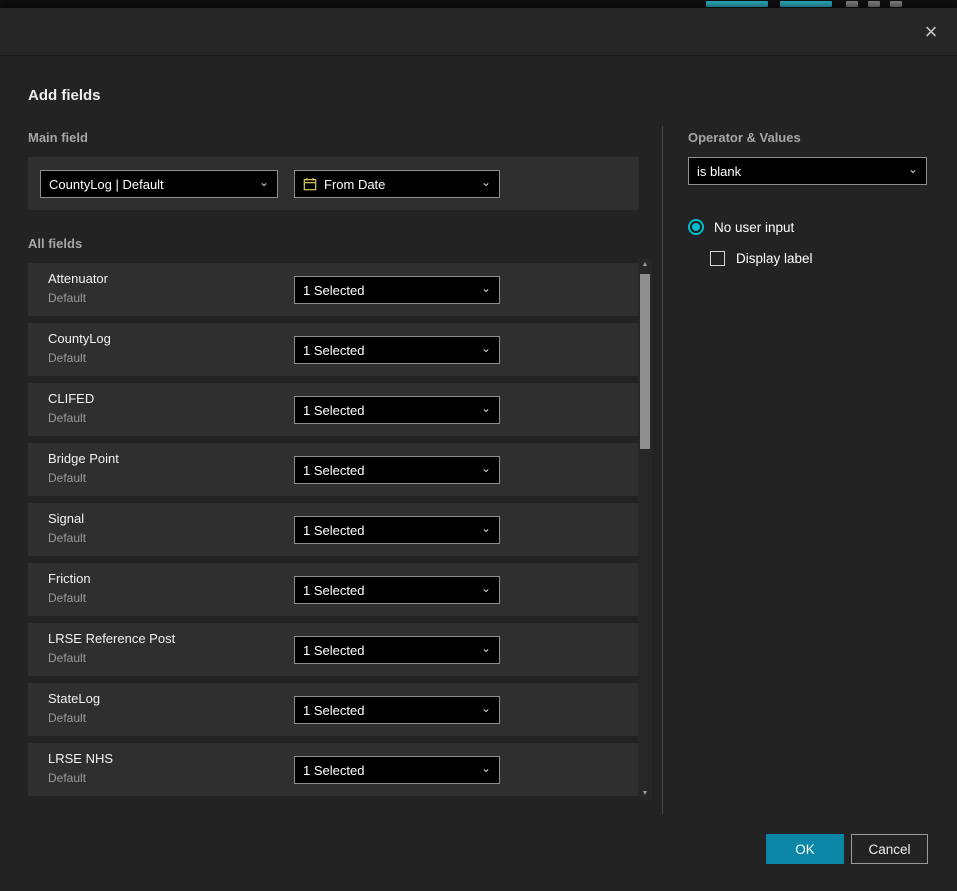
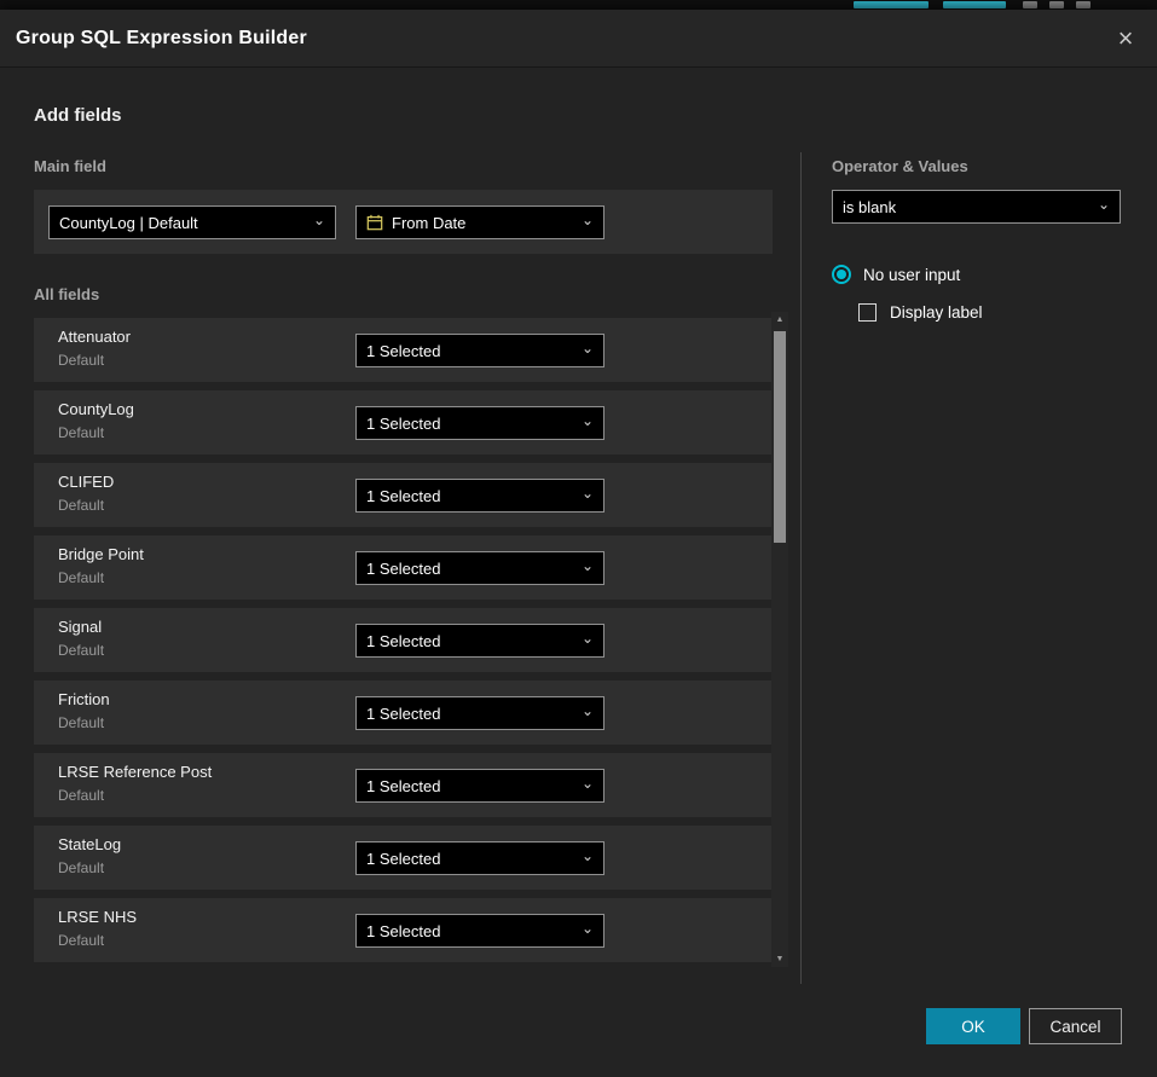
+ Group SQL Expression Builder
  ×
  Add fields
  Main field
  CountyLog | Default
  ⌄
  From Date
  ⌄
  All fields
  Attenuator
  Default
  1 Selected
  ⌄
  CountyLog
  Default
  1 Selected
  ⌄
  CLIFED
  Default
  1 Selected
  ⌄
  Bridge Point
  Default
  1 Selected
  ⌄
  Signal
  Default
  1 Selected
  ⌄
  Friction
  Default
  1 Selected
  ⌄
  LRSE Reference Post
  Default
  1 Selected
  ⌄
  StateLog
  Default
  1 Selected
  ⌄
  LRSE NHS
  Default
  1 Selected
  ⌄
  Operator & Values
  is blank
  ⌄
  No user input
  Display label
  OK
  Cancel
